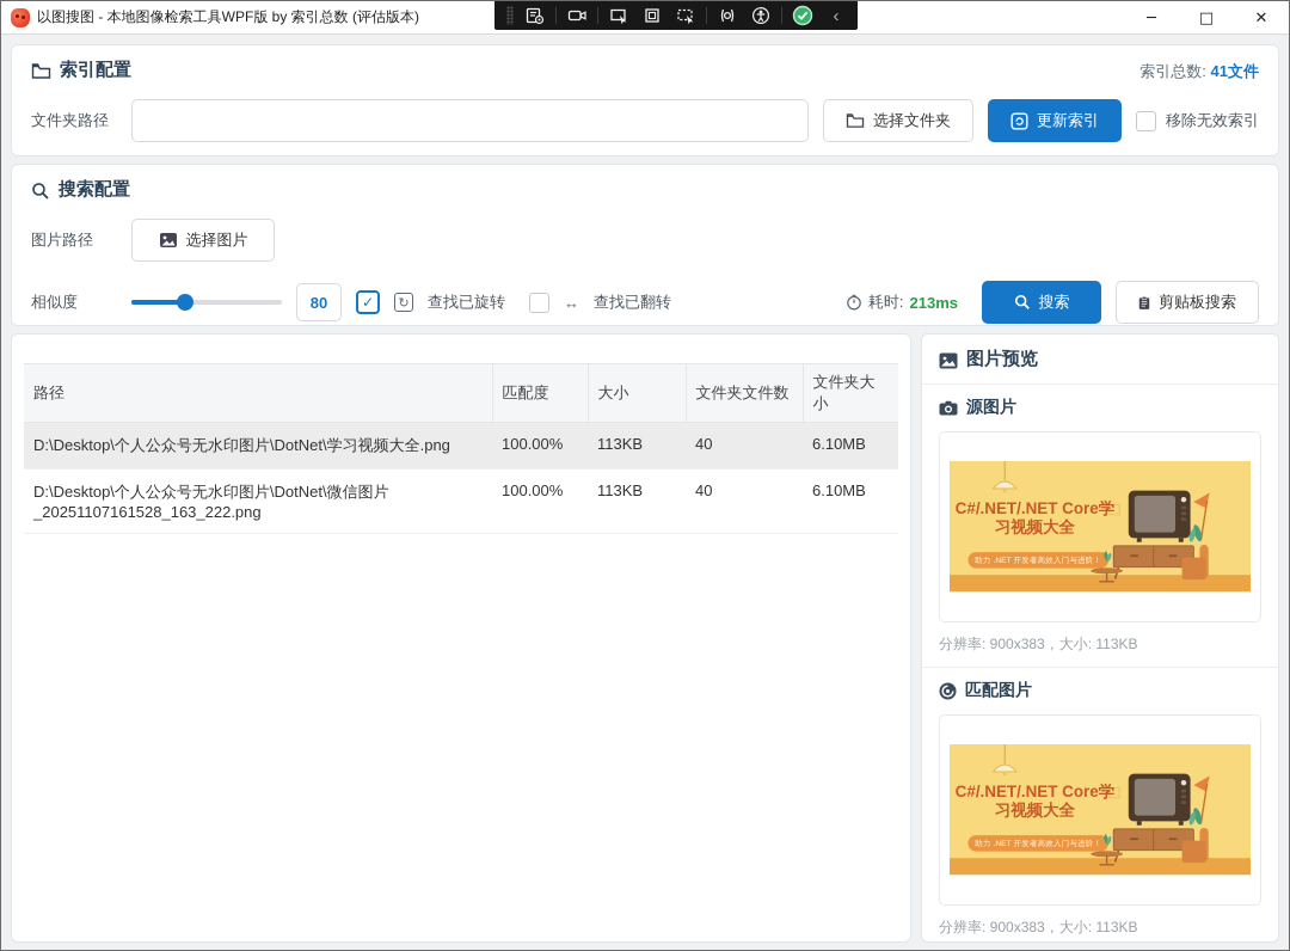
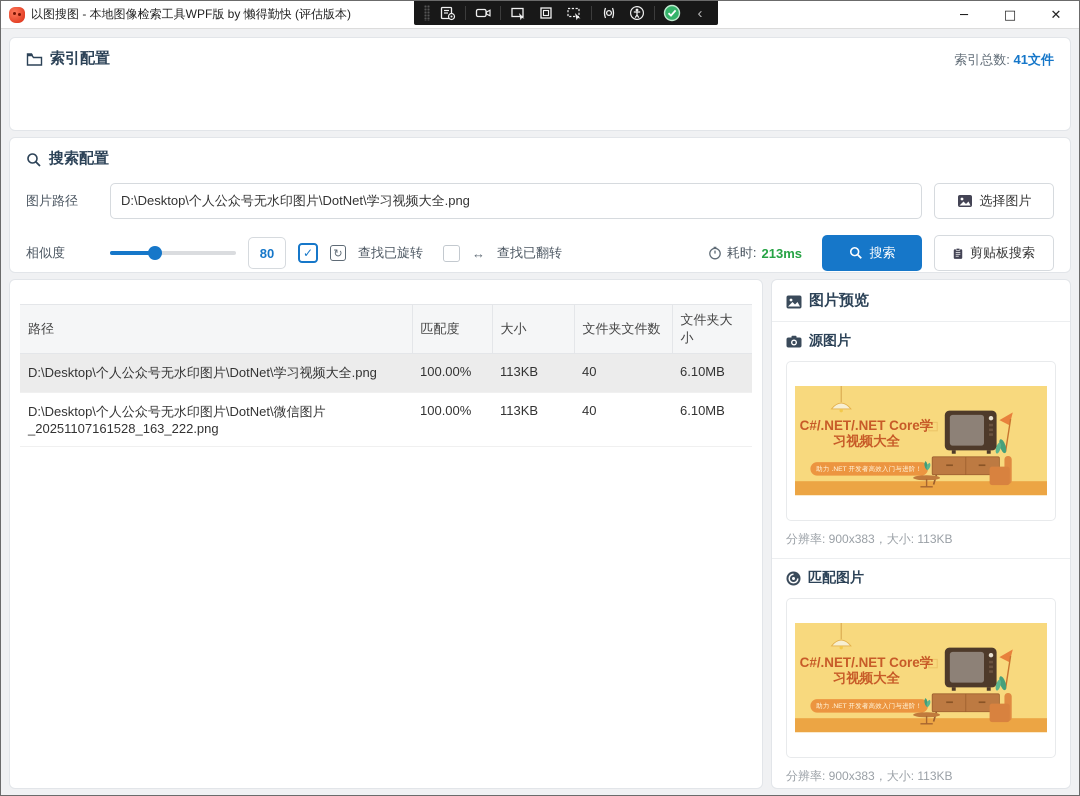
- 以图搜图 - 本地图像检索工具WPF版 by 索引总数 (评估版本)
+ 以图搜图 - 本地图像检索工具WPF版 by 懒得勤快 (评估版本)
  ‹
  ─
  □
  ✕
  索引配置
  索引总数: 41文件
- 文件夹路径
- 选择文件夹
- 更新索引
- 移除无效索引
  搜索配置
  图片路径
+ D:\Desktop\个人公众号无水印图片\DotNet\学习视频大全.png
  选择图片
  相似度
  80
  ✓
  ↻
  查找已旋转
  ↔
  查找已翻转
  耗时:
  213ms
  搜索
  剪贴板搜索
  路径	匹配度	大小	文件夹文件数	文件夹大小
  D:\Desktop\个人公众号无水印图片\DotNet\学习视频大全.png	100.00%	113KB	40	6.10MB
  D:\Desktop\个人公众号无水印图片\DotNet\微信图片_20251107161528_163_222.png	100.00%	113KB	40	6.10MB
  图片预览
  源图片
  C#/.NET/.NET Core学
  习视频大全
  分辨率: 900x383，大小: 113KB
  匹配图片
  C#/.NET/.NET Core学
  习视频大全
  分辨率: 900x383，大小: 113KB
